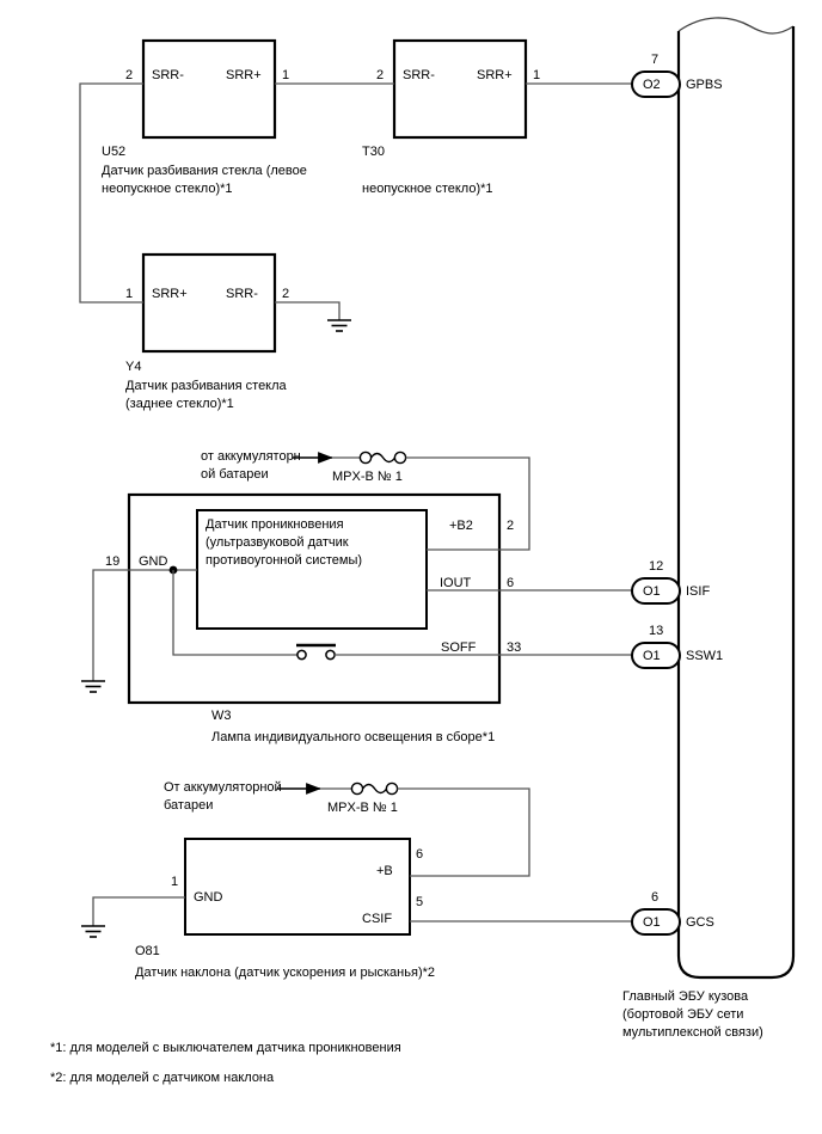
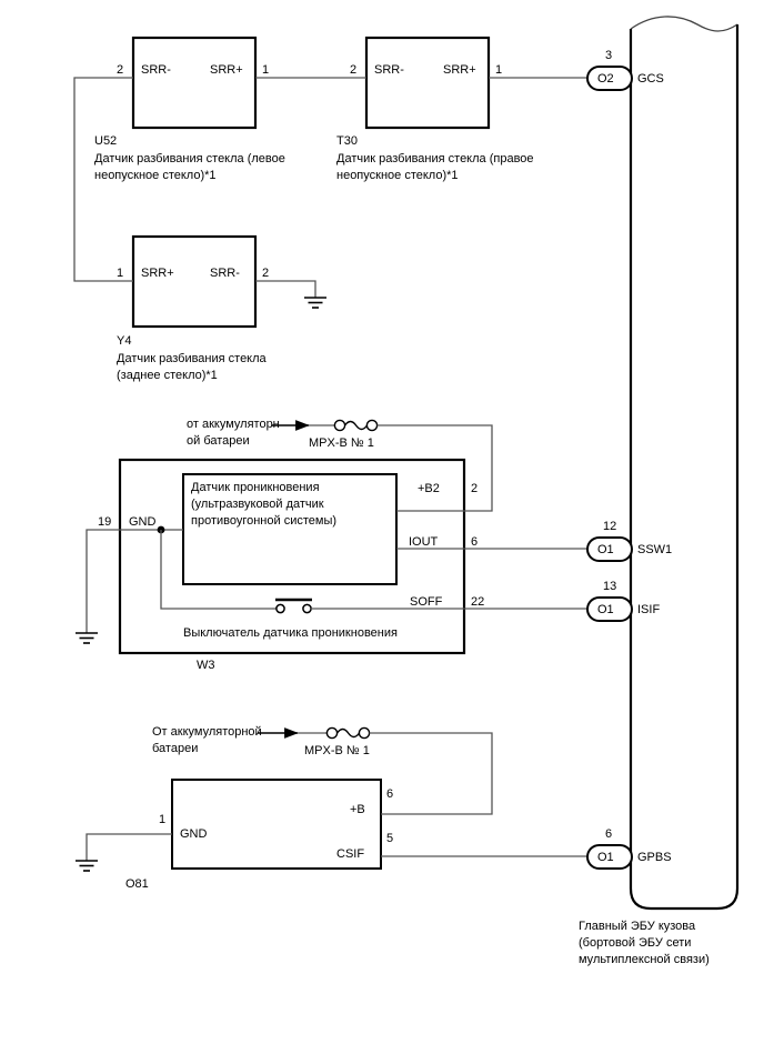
  2
  SRR-
  SRR+
  1
  U52
  Датчик разбивания стекла (левое
  неопускное стекло)*1
  2
  SRR-
  SRR+
  1
  T30
+ Датчик разбивания стекла (правое
  неопускное стекло)*1
  1
  SRR+
  SRR-
  2
  Y4
  Датчик разбивания стекла
  (заднее стекло)*1
  от аккумуляторн
  ой батареи
  MPX-B № 1
  Датчик проникновения
  (ультразвуковой датчик
  противоугонной системы)
  19
  GND
  +B2
  2
  IOUT
  6
  SOFF
- 33
+ 22
+ Выключатель датчика проникновения
  W3
- Лампа индивидуального освещения в сборе*1
  От аккумуляторной
  батареи
  MPX-B № 1
  1
  GND
  +B
  6
  CSIF
  5
  O81
- Датчик наклона (датчик ускорения и рысканья)*2
- 7
+ 3
  O2
- GPBS
+ GCS
  12
  O1
- ISIF
+ SSW1
  13
  O1
- SSW1
+ ISIF
  6
  O1
- GCS
+ GPBS
  Главный ЭБУ кузова
  (бортовой ЭБУ сети
  мультиплексной связи)
- *1: для моделей с выключателем датчика проникновения
- *2: для моделей с датчиком наклона
